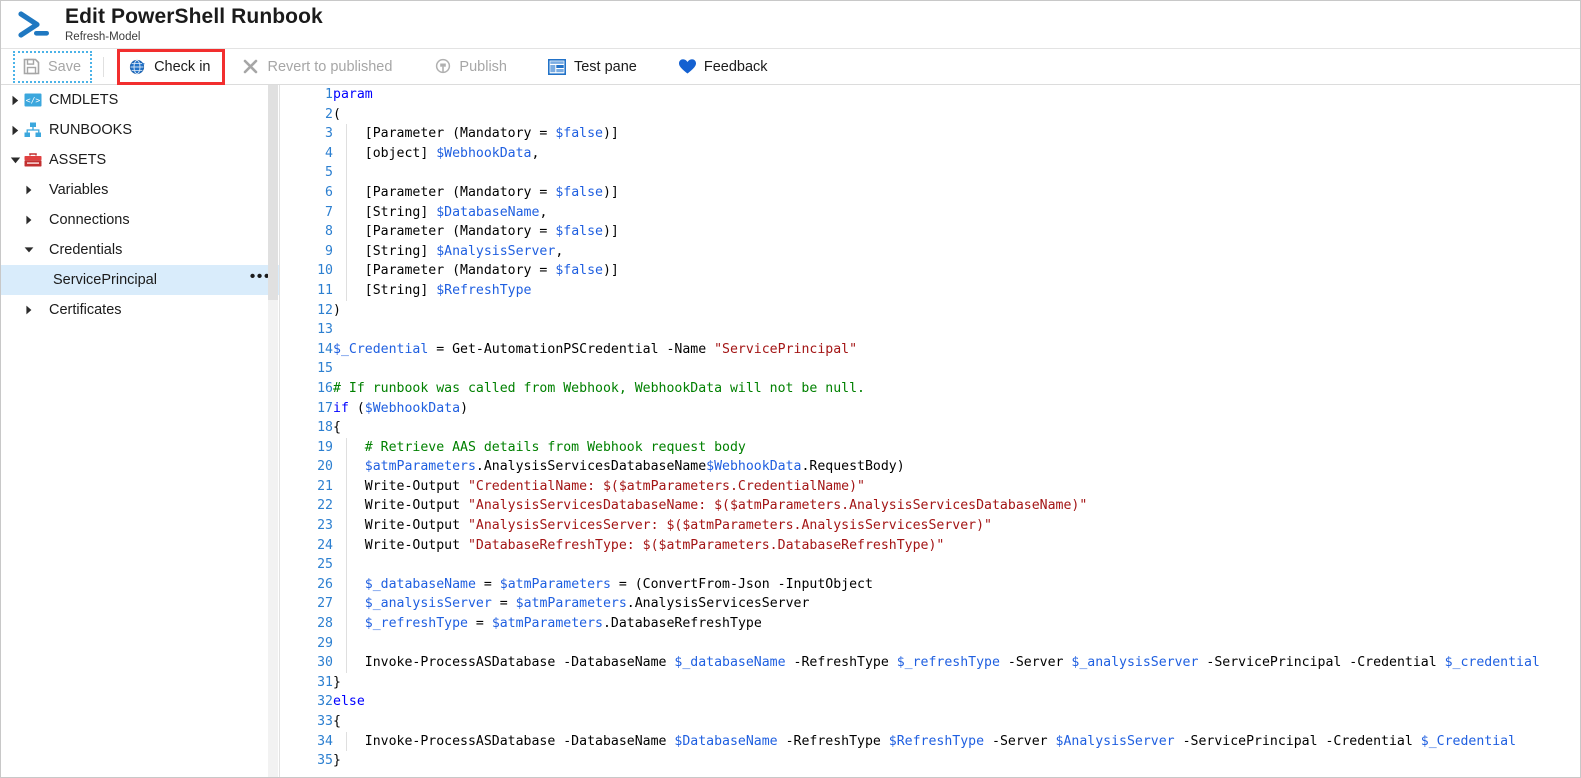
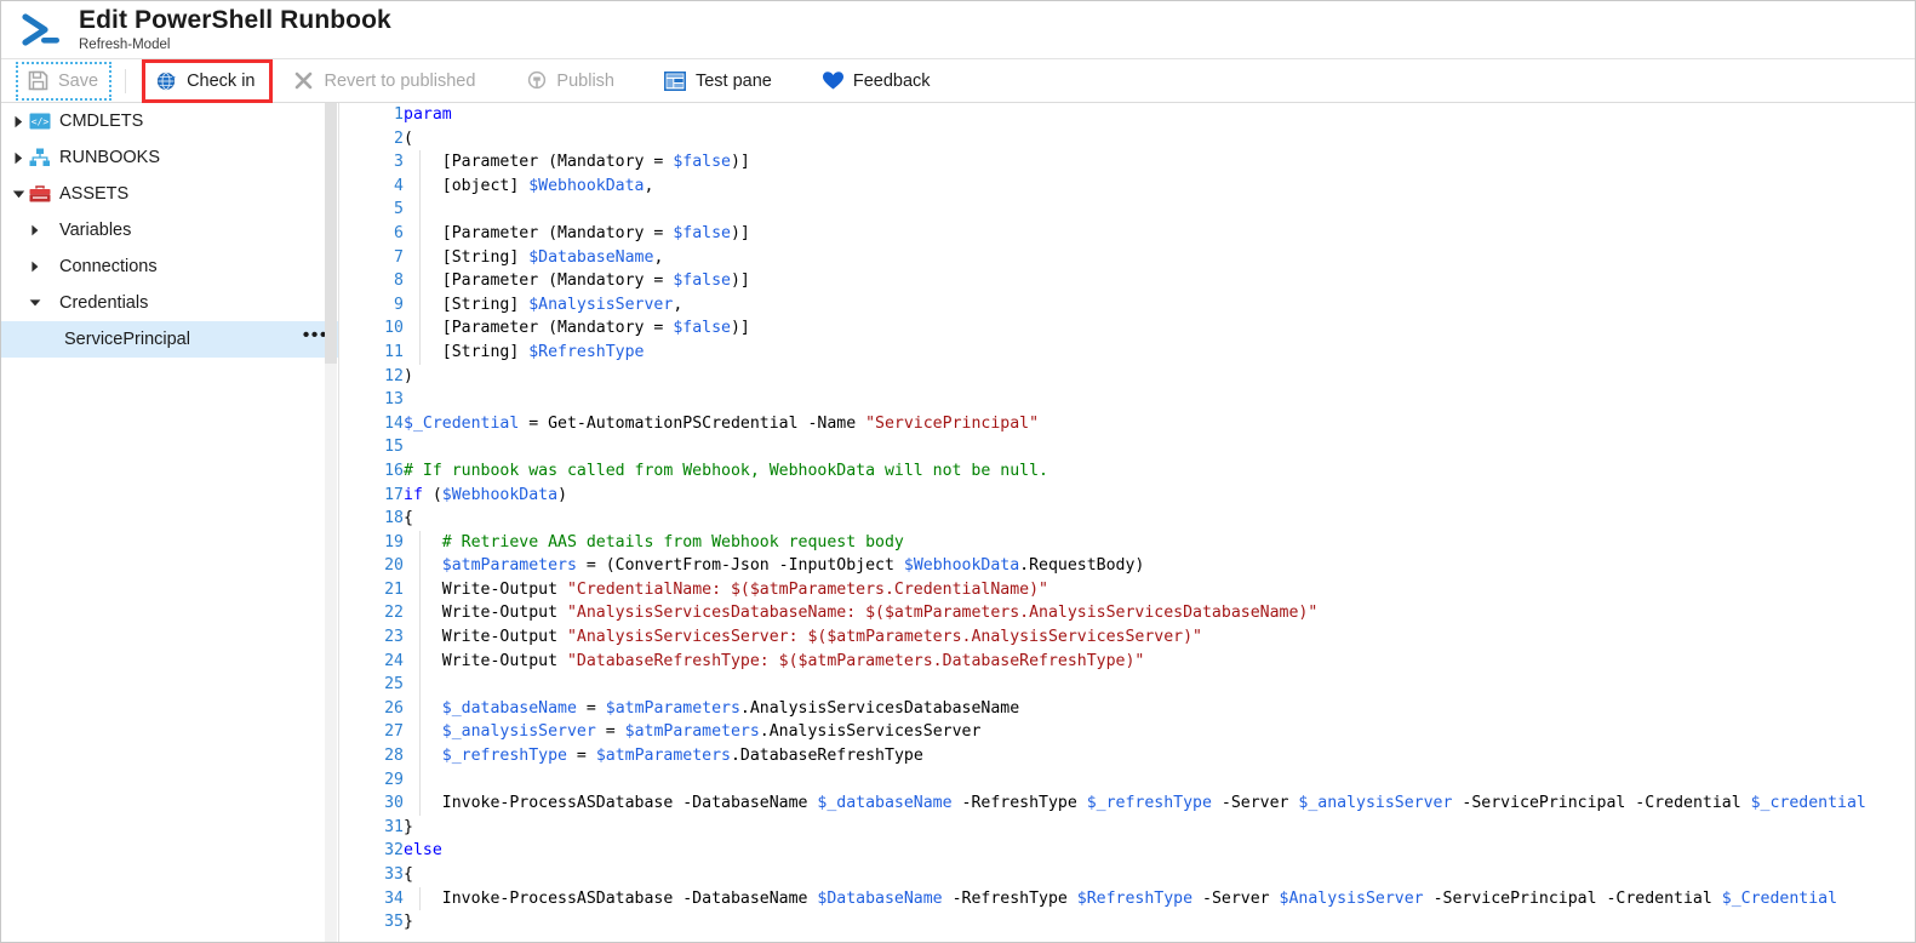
  Edit PowerShell Runbook
  Refresh-Model
  Save
  Check in
  Revert to published
  Publish
  Test pane
  Feedback
  </>
  CMDLETS
  RUNBOOKS
  ASSETS
  Variables
  Connections
  Credentials
  ServicePrincipal
- Certificates
  1	param
  2	(
  3	[Parameter (Mandatory = $false)]
  4	[object] $WebhookData,
  5
  6	[Parameter (Mandatory = $false)]
  7	[String] $DatabaseName,
  8	[Parameter (Mandatory = $false)]
  9	[String] $AnalysisServer,
  10	[Parameter (Mandatory = $false)]
  11	[String] $RefreshType
  12	)
  13
  14	$_Credential = Get-AutomationPSCredential -Name "ServicePrincipal"
  15
  16	# If runbook was called from Webhook, WebhookData will not be null.
  17	if ($WebhookData)
  18	{
  19	# Retrieve AAS details from Webhook request body
- 20	$atmParameters.AnalysisServicesDatabaseName$WebhookData.RequestBody)
+ 20	$atmParameters = (ConvertFrom-Json -InputObject $WebhookData.RequestBody)
  21	Write-Output "CredentialName: $($atmParameters.CredentialName)"
  22	Write-Output "AnalysisServicesDatabaseName: $($atmParameters.AnalysisServicesDatabaseName)"
  23	Write-Output "AnalysisServicesServer: $($atmParameters.AnalysisServicesServer)"
  24	Write-Output "DatabaseRefreshType: $($atmParameters.DatabaseRefreshType)"
  25
- 26	$_databaseName = $atmParameters = (ConvertFrom-Json -InputObject
+ 26	$_databaseName = $atmParameters.AnalysisServicesDatabaseName
  27	$_analysisServer = $atmParameters.AnalysisServicesServer
  28	$_refreshType = $atmParameters.DatabaseRefreshType
  29
  30	Invoke-ProcessASDatabase -DatabaseName $_databaseName -RefreshType $_refreshType -Server $_analysisServer -ServicePrincipal -Credential $_credential
  31	}
  32	else
  33	{
  34	Invoke-ProcessASDatabase -DatabaseName $DatabaseName -RefreshType $RefreshType -Server $AnalysisServer -ServicePrincipal -Credential $_Credential
  35	}
